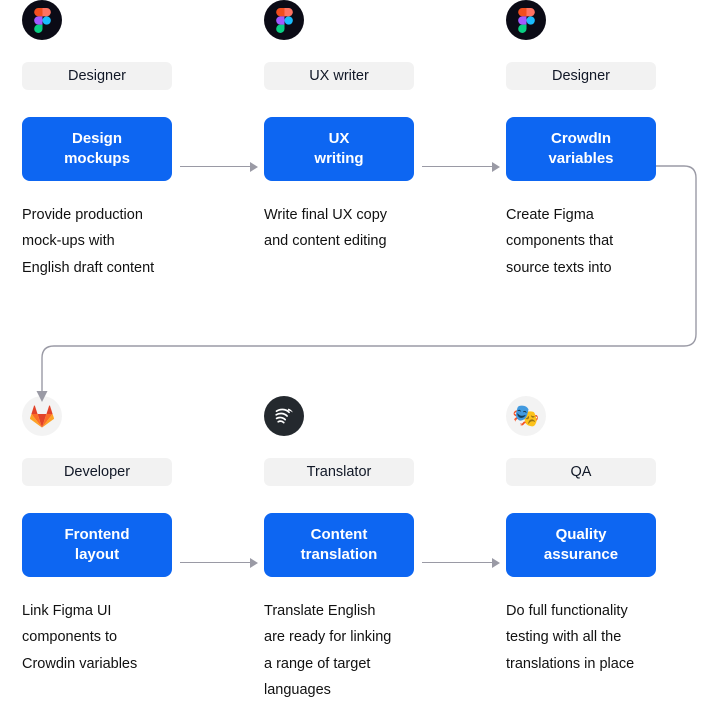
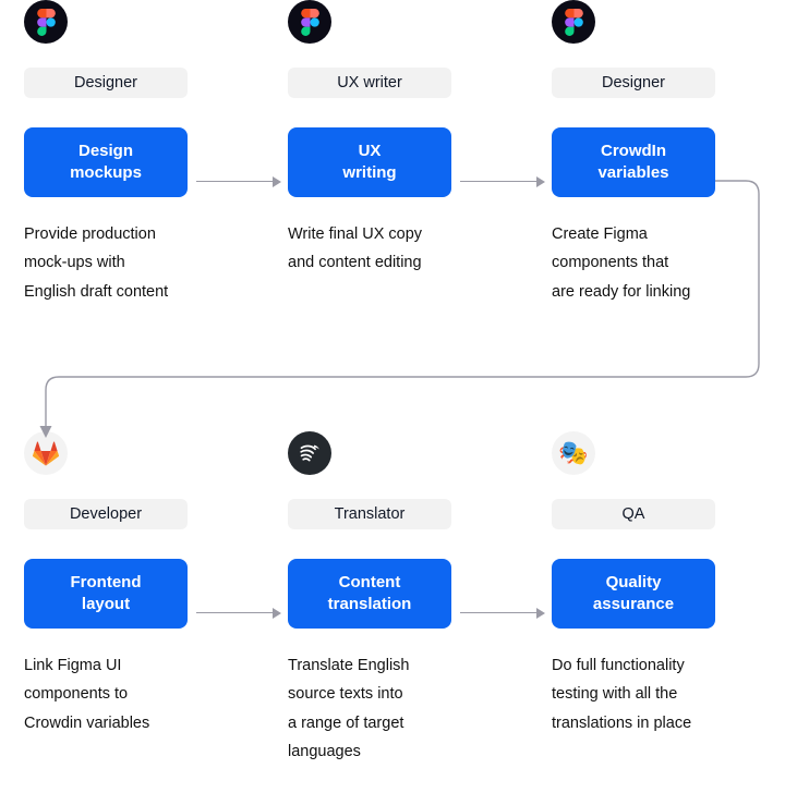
  Designer
  Design
  mockups
  Provide production
  mock-ups with
  English draft content
  UX writer
  UX
  writing
  Write final UX copy
  and content editing
  Designer
  CrowdIn
  variables
  Create Figma
  components that
- source texts into
+ are ready for linking
  Developer
  Frontend
  layout
  Link Figma UI
  components to
  Crowdin variables
  Translator
  Content
  translation
  Translate English
- are ready for linking
+ source texts into
  a range of target
  languages
  🎭
  QA
  Quality
  assurance
  Do full functionality
  testing with all the
  translations in place
